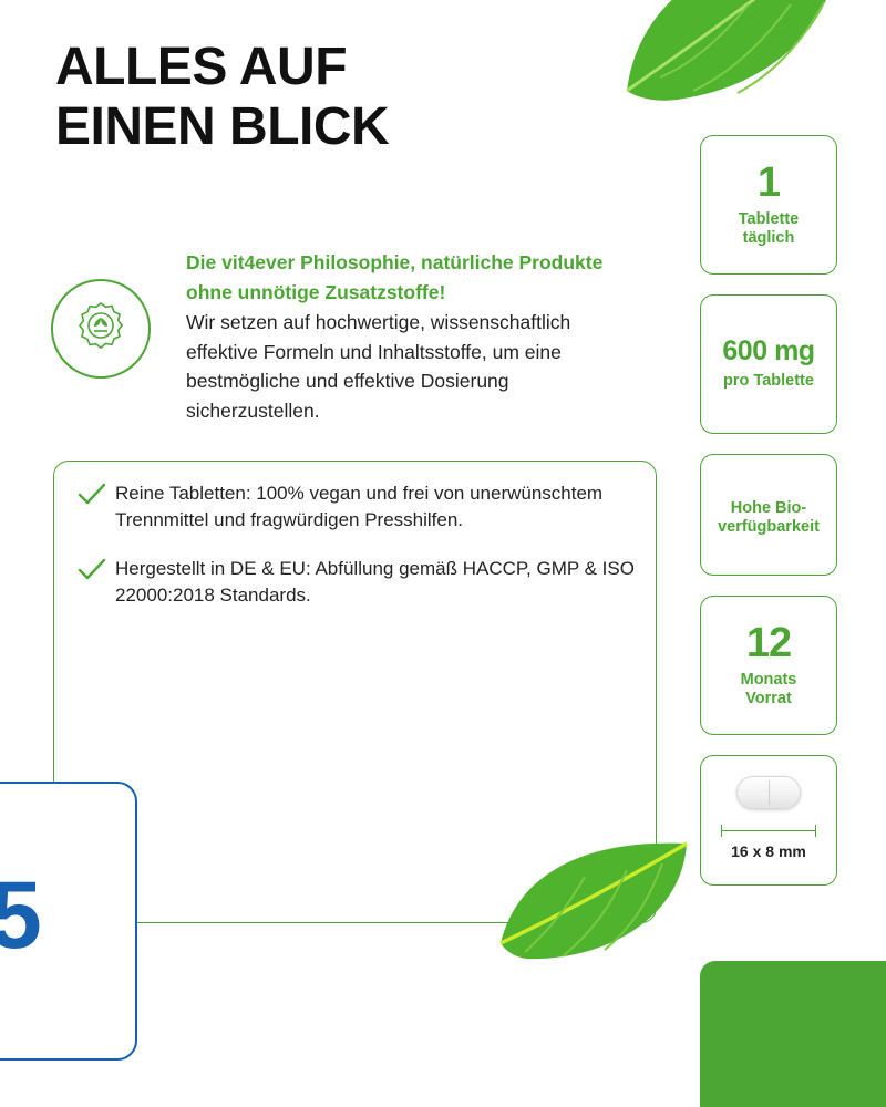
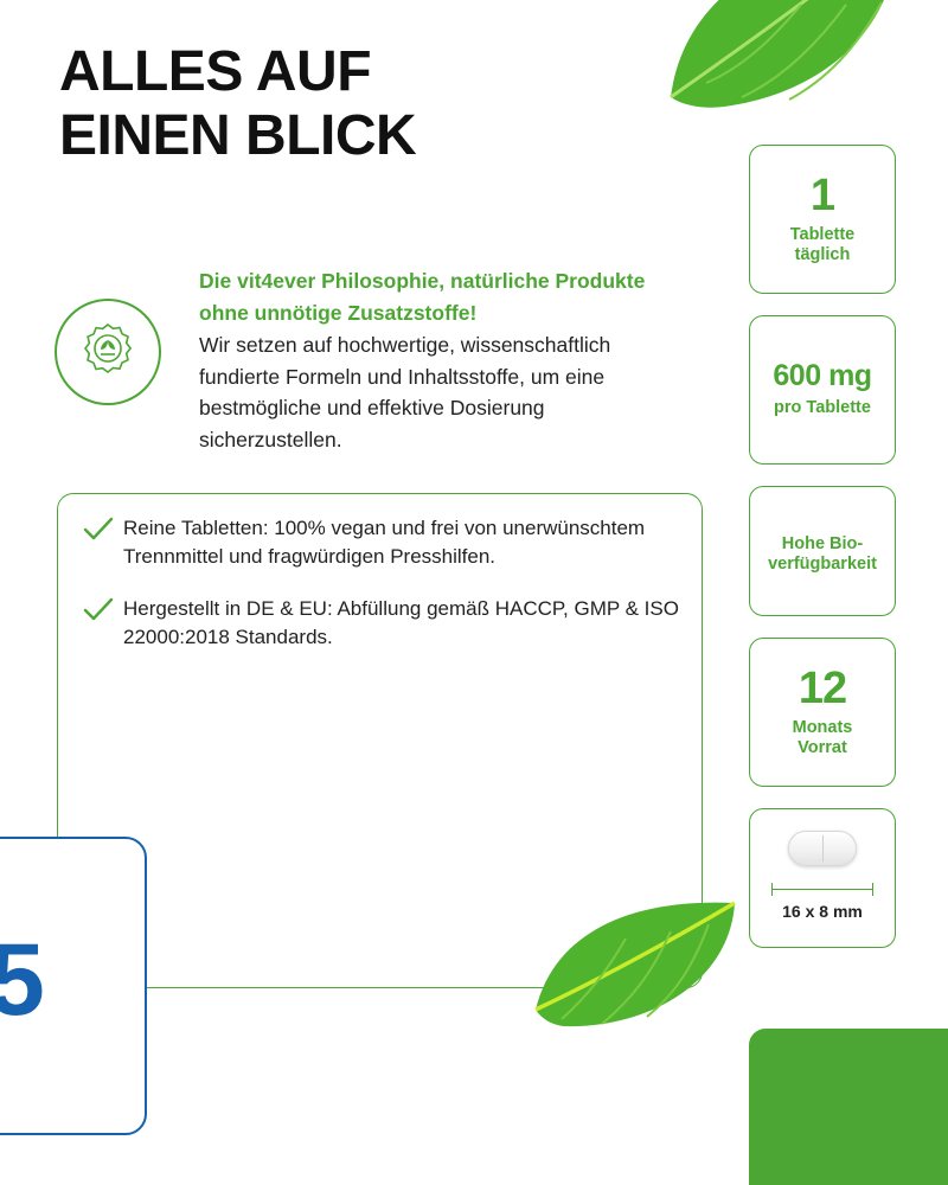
  ALLES AUF
  EINEN BLICK
  Die vit4ever Philosophie, natürliche Produkte ohne unnötige Zusatzstoffe!
- Wir setzen auf hochwertige, wissenschaftlich effektive Formeln und Inhaltsstoffe, um eine bestmögliche und effektive Dosierung sicherzustellen.
+ Wir setzen auf hochwertige, wissenschaftlich fundierte Formeln und Inhaltsstoffe, um eine bestmögliche und effektive Dosierung sicherzustellen.
  Reine Tabletten: 100% vegan und frei von unerwünschtem Trennmittel und fragwürdigen Presshilfen.
  Hergestellt in DE & EU: Abfüllung gemäß HACCP, GMP & ISO 22000:2018 Standards.
  1
  Tablette
  täglich
  600 mg
  pro Tablette
  Hohe Bio-
  verfügbarkeit
  12
  Monats
  Vorrat
  16 x 8 mm
  5
